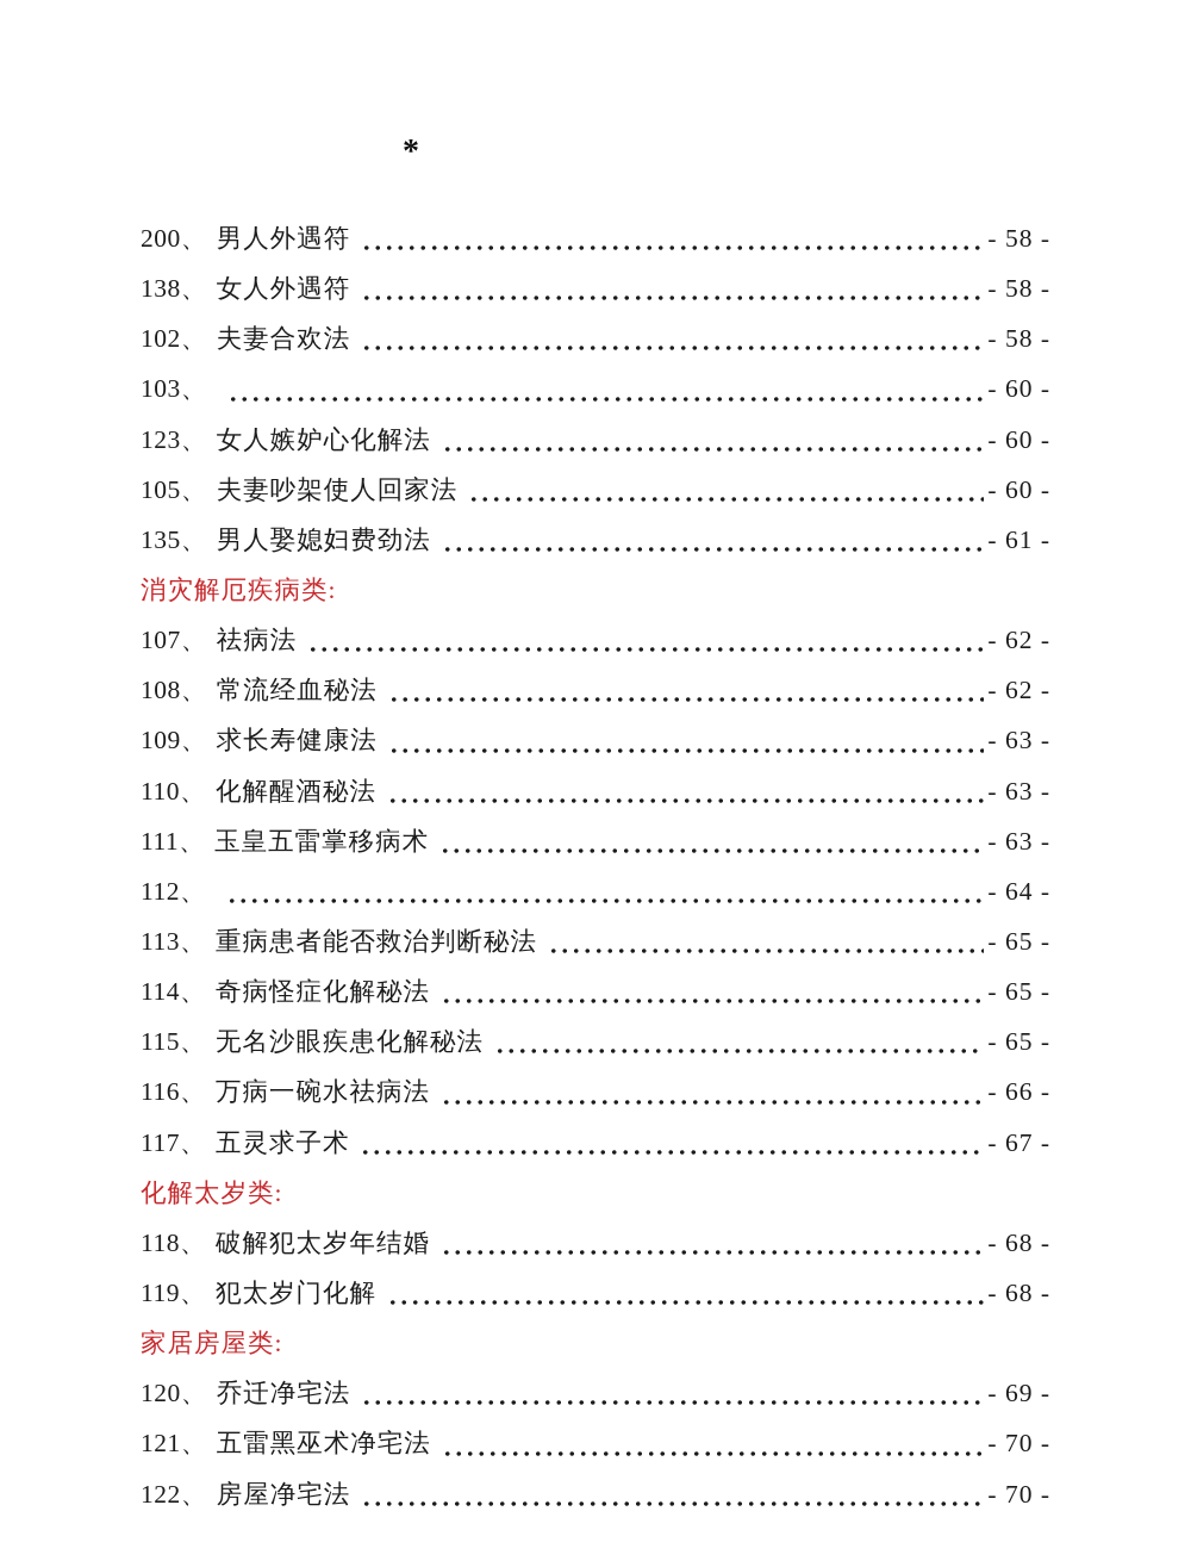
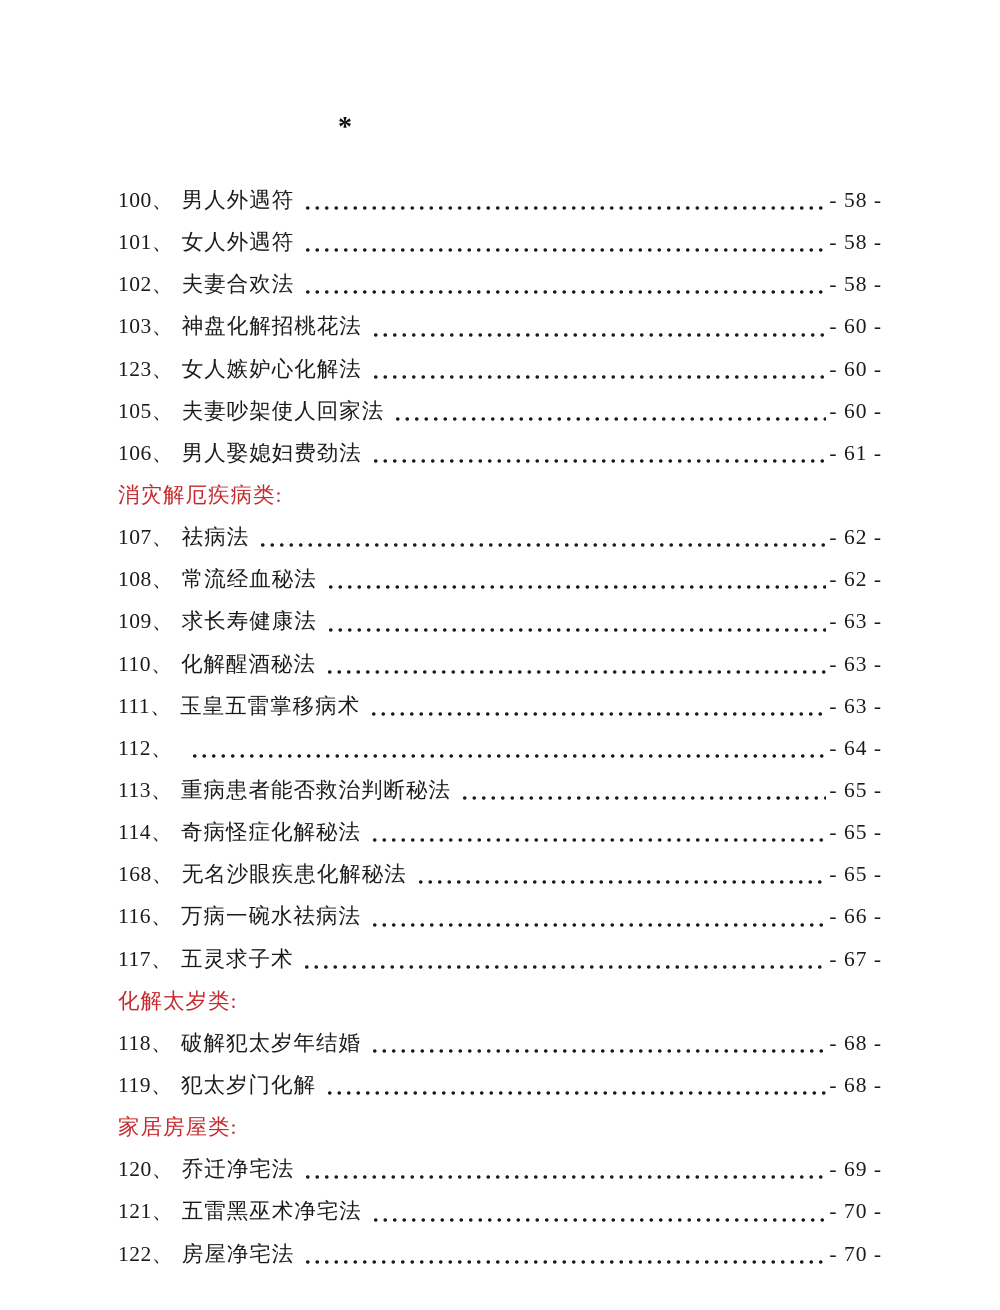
  *
- 200、
+ 100、
  男人外遇符
  - 58 -
- 138、
+ 101、
  女人外遇符
  - 58 -
  102、
  夫妻合欢法
  - 58 -
  103、
+ 神盘化解招桃花法
  - 60 -
  123、
  女人嫉妒心化解法
  - 60 -
  105、
  夫妻吵架使人回家法
  - 60 -
- 135、
+ 106、
  男人娶媳妇费劲法
  - 61 -
  消灾解厄疾病类:
  107、
  祛病法
  - 62 -
  108、
  常流经血秘法
  - 62 -
  109、
  求长寿健康法
  - 63 -
  110、
  化解醒酒秘法
  - 63 -
  111、
  玉皇五雷掌移病术
  - 63 -
  112、
  - 64 -
  113、
  重病患者能否救治判断秘法
  - 65 -
  114、
  奇病怪症化解秘法
  - 65 -
- 115、
+ 168、
  无名沙眼疾患化解秘法
  - 65 -
  116、
  万病一碗水祛病法
  - 66 -
  117、
  五灵求子术
  - 67 -
  化解太岁类:
  118、
  破解犯太岁年结婚
  - 68 -
  119、
  犯太岁门化解
  - 68 -
  家居房屋类:
  120、
  乔迁净宅法
  - 69 -
  121、
  五雷黑巫术净宅法
  - 70 -
  122、
  房屋净宅法
  - 70 -
